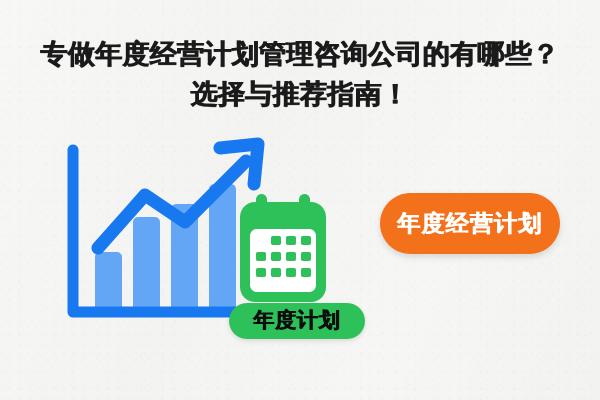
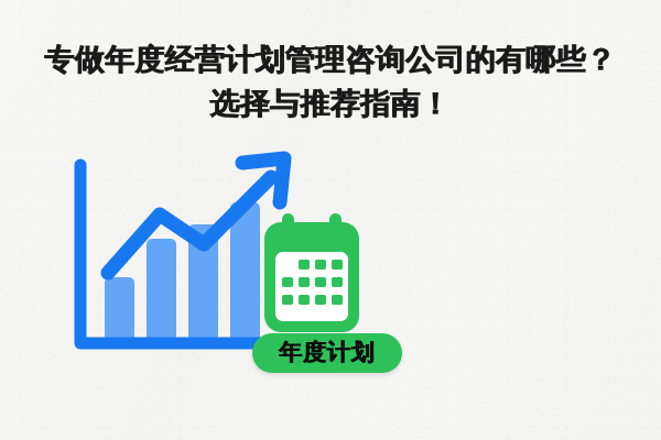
  专做年度经营计划管理咨询公司的有哪些？
  选择与推荐指南！
- 年度经营计划
  年度计划
